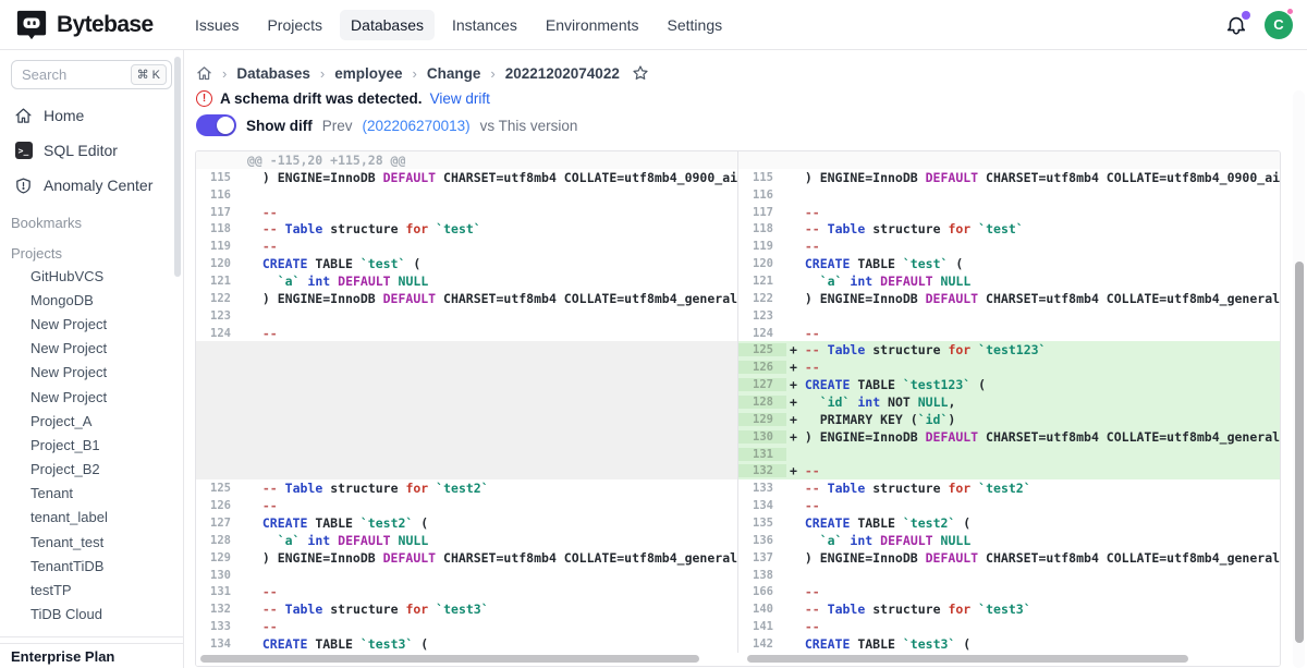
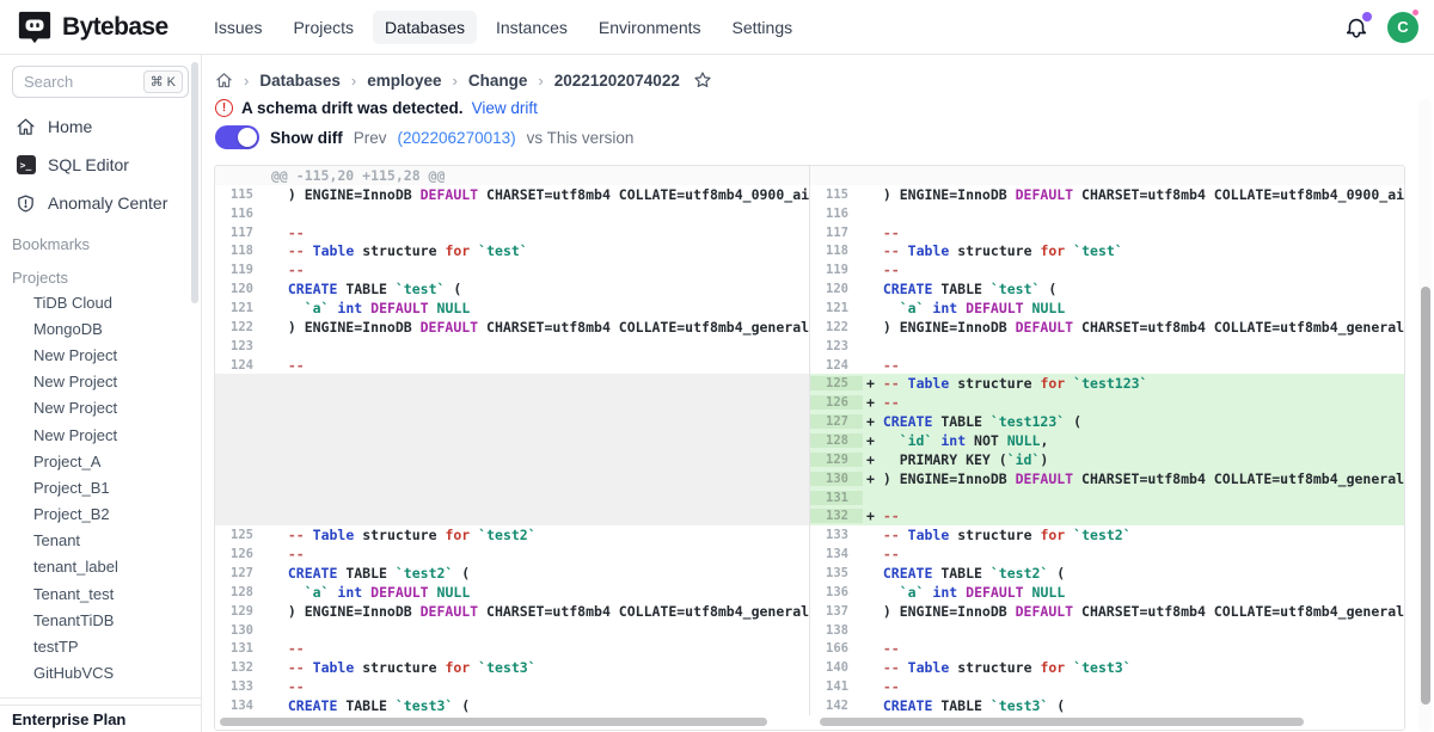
  Bytebase
  Issues
  Projects
  Databases
  Instances
  Environments
  Settings
  C
  Search
  ⌘ K
  Home
  >_
  SQL Editor
  Anomaly Center
  Bookmarks
  Projects
- GitHubVCS
+ TiDB Cloud
  MongoDB
  New Project
  New Project
  New Project
  New Project
  Project_A
  Project_B1
  Project_B2
  Tenant
  tenant_label
  Tenant_test
  TenantTiDB
  testTP
- TiDB Cloud
+ GitHubVCS
  Enterprise Plan
  ›
  Databases
  ›
  employee
  ›
  Change
  ›
  20221202074022
  !
  A schema drift was detected.
  View drift
  Show diff
  Prev
  (202206270013)
  vs This version
  @@ -115,20 +115,28 @@
  115
  ) ENGINE=InnoDB DEFAULT CHARSET=utf8mb4 COLLATE=utf8mb4_0900_ai
  116
  117
  --
  118
  -- Table structure for `test`
  119
  --
  120
  CREATE TABLE `test` (
  121
  `a` int DEFAULT NULL
  122
  ) ENGINE=InnoDB DEFAULT CHARSET=utf8mb4 COLLATE=utf8mb4_general
  123
  124
  --
  125
  -- Table structure for `test2`
  126
  --
  127
  CREATE TABLE `test2` (
  128
  `a` int DEFAULT NULL
  129
  ) ENGINE=InnoDB DEFAULT CHARSET=utf8mb4 COLLATE=utf8mb4_general
  130
  131
  --
  132
  -- Table structure for `test3`
  133
  --
  134
  CREATE TABLE `test3` (
  115
  ) ENGINE=InnoDB DEFAULT CHARSET=utf8mb4 COLLATE=utf8mb4_0900_ai
  116
  117
  --
  118
  -- Table structure for `test`
  119
  --
  120
  CREATE TABLE `test` (
  121
  `a` int DEFAULT NULL
  122
  ) ENGINE=InnoDB DEFAULT CHARSET=utf8mb4 COLLATE=utf8mb4_general
  123
  124
  --
  125
  + -- Table structure for `test123`
  126
  + --
  127
  + CREATE TABLE `test123` (
  128
  + `id` int NOT NULL,
  129
  + PRIMARY KEY (`id`)
  130
  + ) ENGINE=InnoDB DEFAULT CHARSET=utf8mb4 COLLATE=utf8mb4_general
  131
  132
  + --
  133
  -- Table structure for `test2`
  134
  --
  135
  CREATE TABLE `test2` (
  136
  `a` int DEFAULT NULL
  137
  ) ENGINE=InnoDB DEFAULT CHARSET=utf8mb4 COLLATE=utf8mb4_general
  138
  166
  --
  140
  -- Table structure for `test3`
  141
  --
  142
  CREATE TABLE `test3` (
